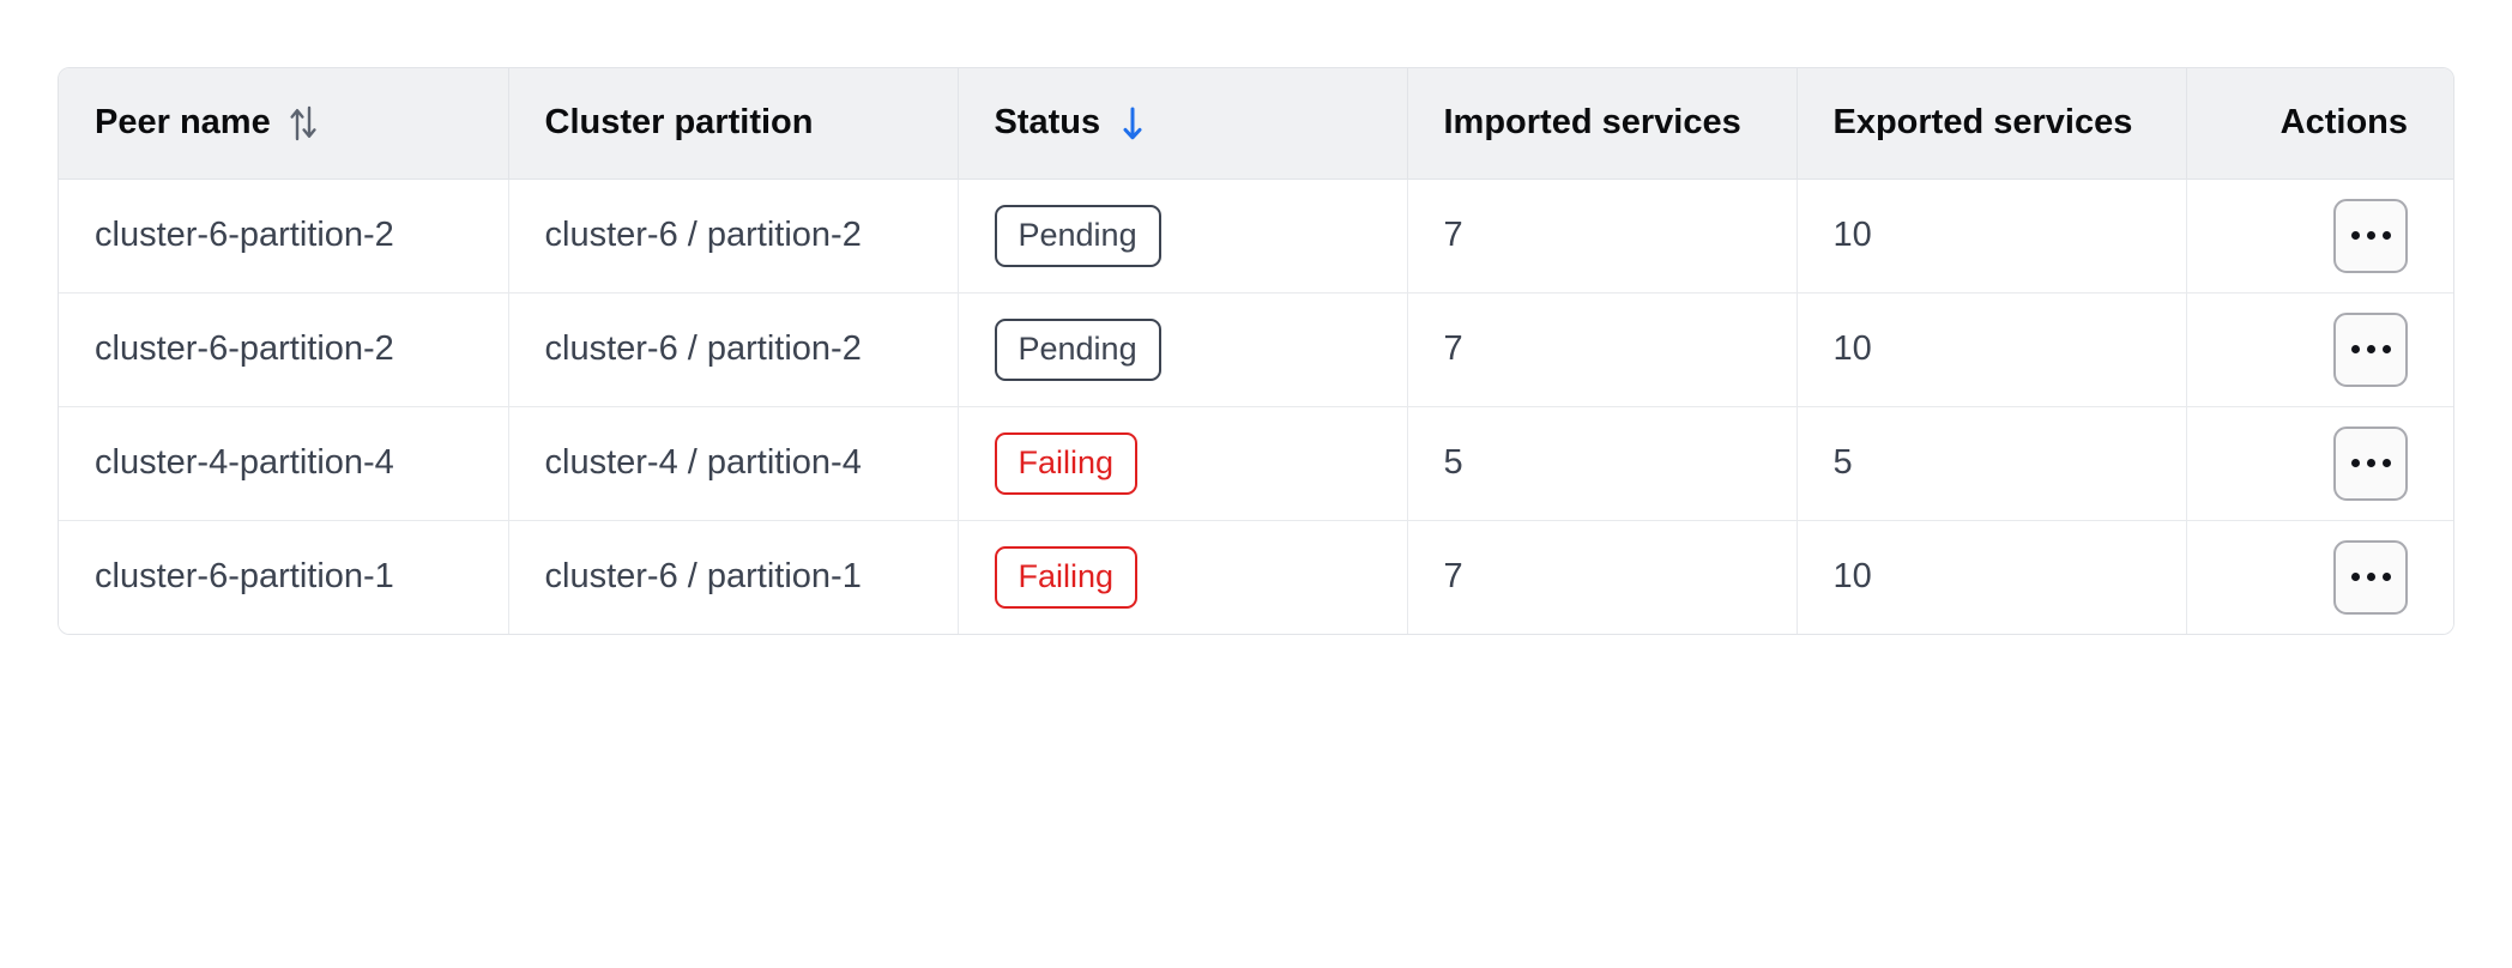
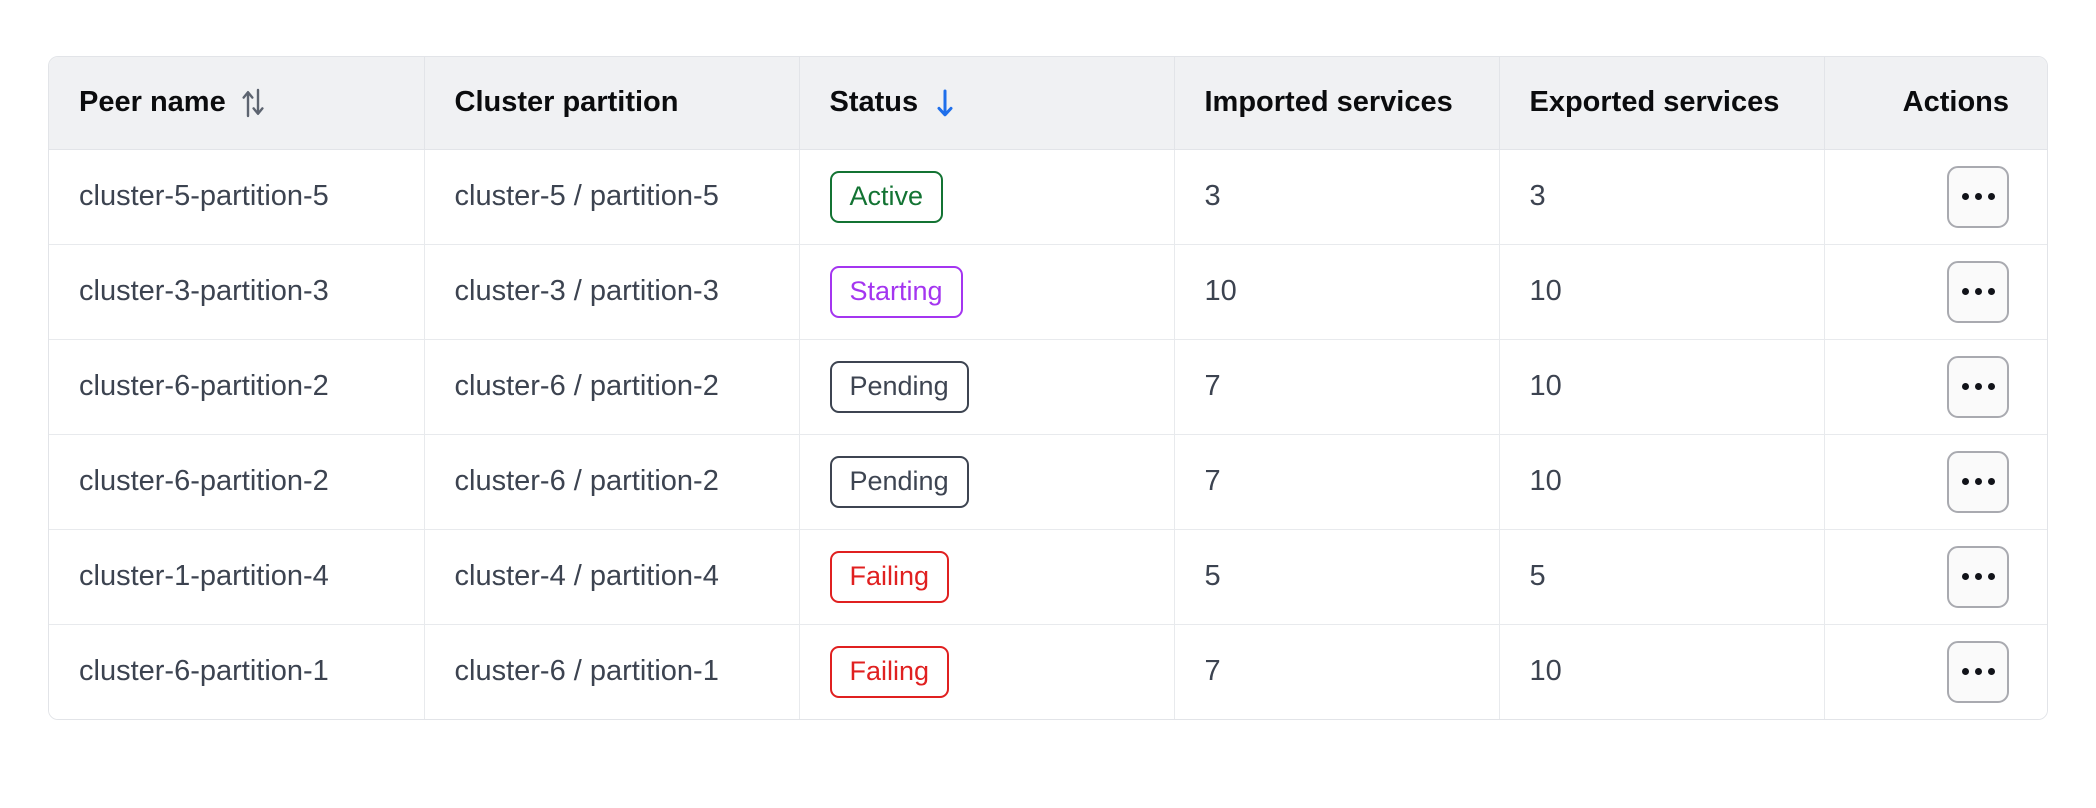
  Peer name	Cluster partition	Status	Imported services	Exported services	Actions
+ cluster-5-partition-5	cluster-5 / partition-5	Active	3	3
+ cluster-3-partition-3	cluster-3 / partition-3	Starting	10	10
  cluster-6-partition-2	cluster-6 / partition-2	Pending	7	10
  cluster-6-partition-2	cluster-6 / partition-2	Pending	7	10
- cluster-4-partition-4	cluster-4 / partition-4	Failing	5	5
+ cluster-1-partition-4	cluster-4 / partition-4	Failing	5	5
  cluster-6-partition-1	cluster-6 / partition-1	Failing	7	10
